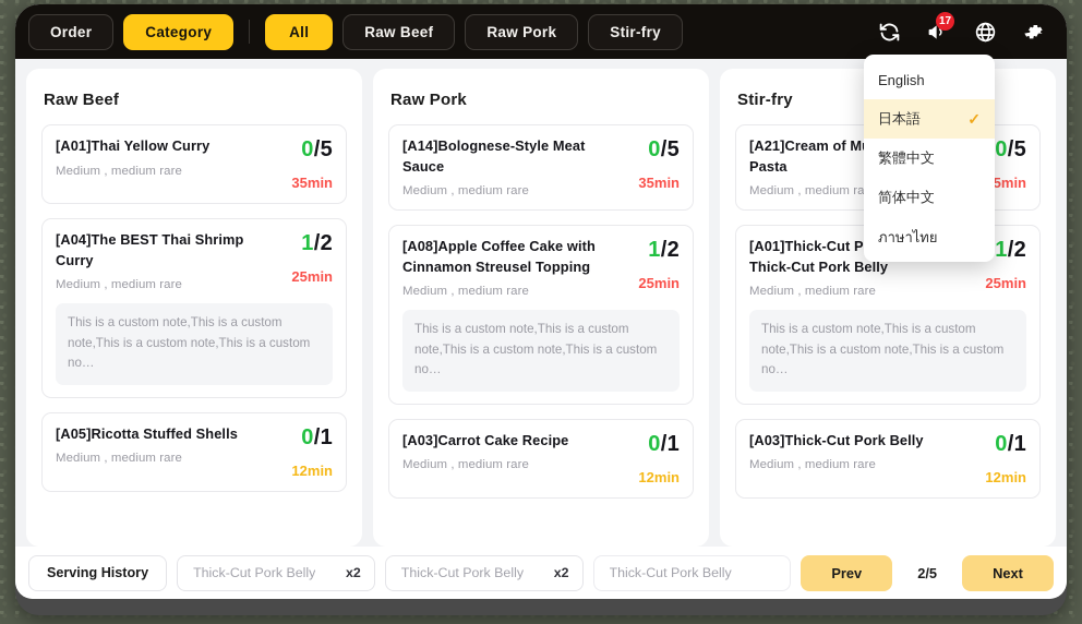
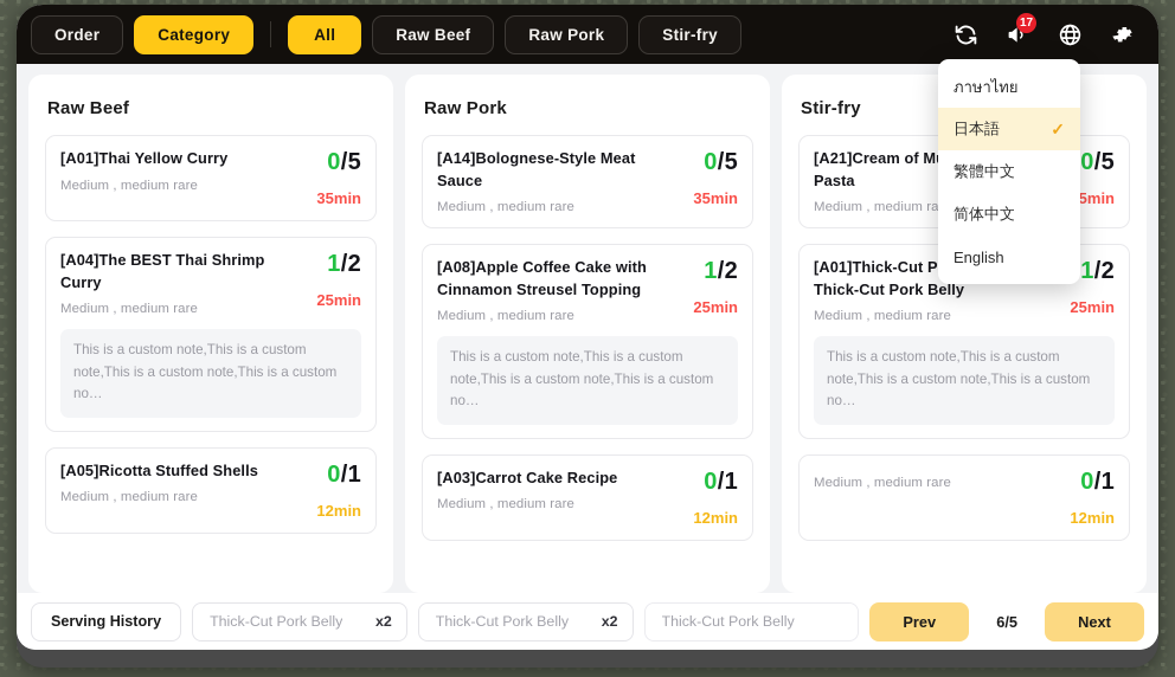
  Order
  Category
  All
  Raw Beef
  Raw Pork
  Stir-fry
  17
  Raw Beef
  [A01]Thai Yellow Curry
  Medium , medium rare
  0/5
  35min
  [A04]The BEST Thai Shrimp Curry
  Medium , medium rare
  1/2
  25min
  This is a custom note,This is a custom note,This is a custom note,This is a custom no…
  [A05]Ricotta Stuffed Shells
  Medium , medium rare
  0/1
  12min
  Raw Pork
  [A14]Bolognese-Style Meat Sauce
  Medium , medium rare
  0/5
  35min
  [A08]Apple Coffee Cake with Cinnamon Streusel Topping
  Medium , medium rare
  1/2
  25min
  This is a custom note,This is a custom note,This is a custom note,This is a custom no…
  [A03]Carrot Cake Recipe
  Medium , medium rare
  0/1
  12min
  Stir-fry
  [A21]Cream of M Pasta
  Medium , medium ra
  0/5
  5min
  [A01]Thick-Cut P Thick-Cut Pork Belly
  Medium , medium rare
  1/2
  25min
  This is a custom note,This is a custom note,This is a custom note,This is a custom no…
- [A03]Thick-Cut Pork Belly
  Medium , medium rare
  0/1
  12min
- English
+ ภาษาไทย
  日本語
  ✓
  繁體中文
  简体中文
- ภาษาไทย
+ English
  Serving History
  Thick-Cut Pork Belly
  x2
  Thick-Cut Pork Belly
  x2
  Thick-Cut Pork Belly
  Prev
- 2/5
+ 6/5
  Next
